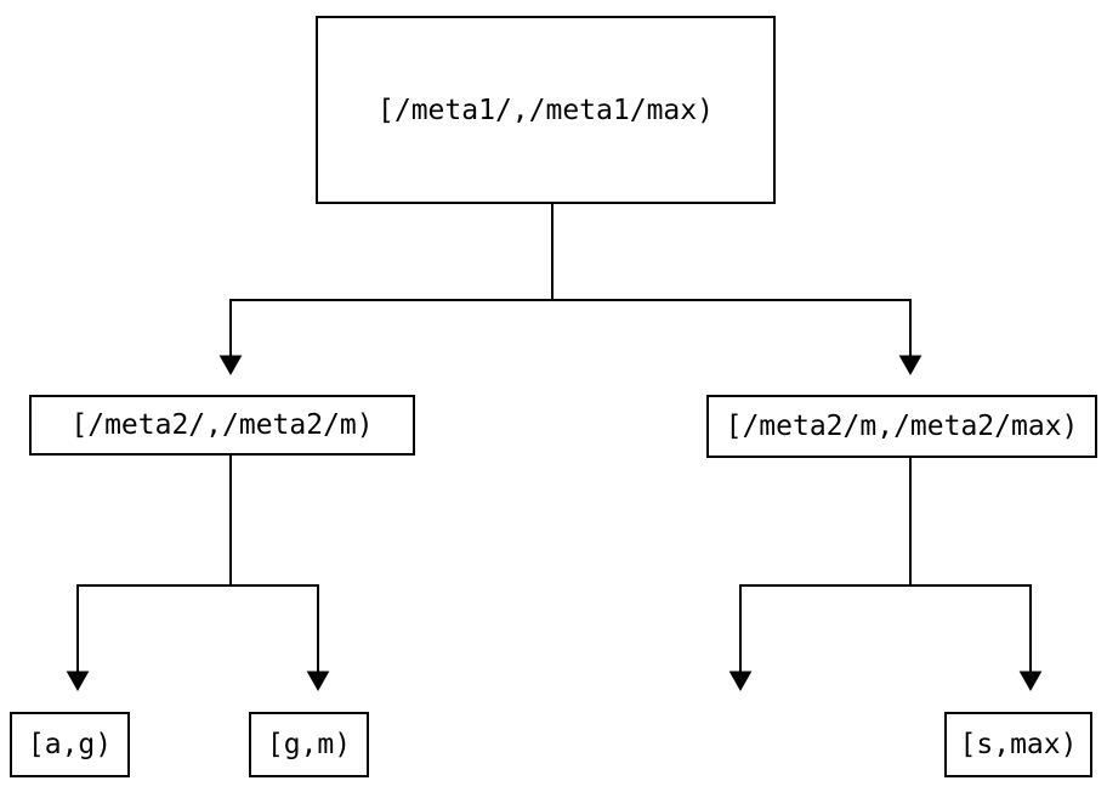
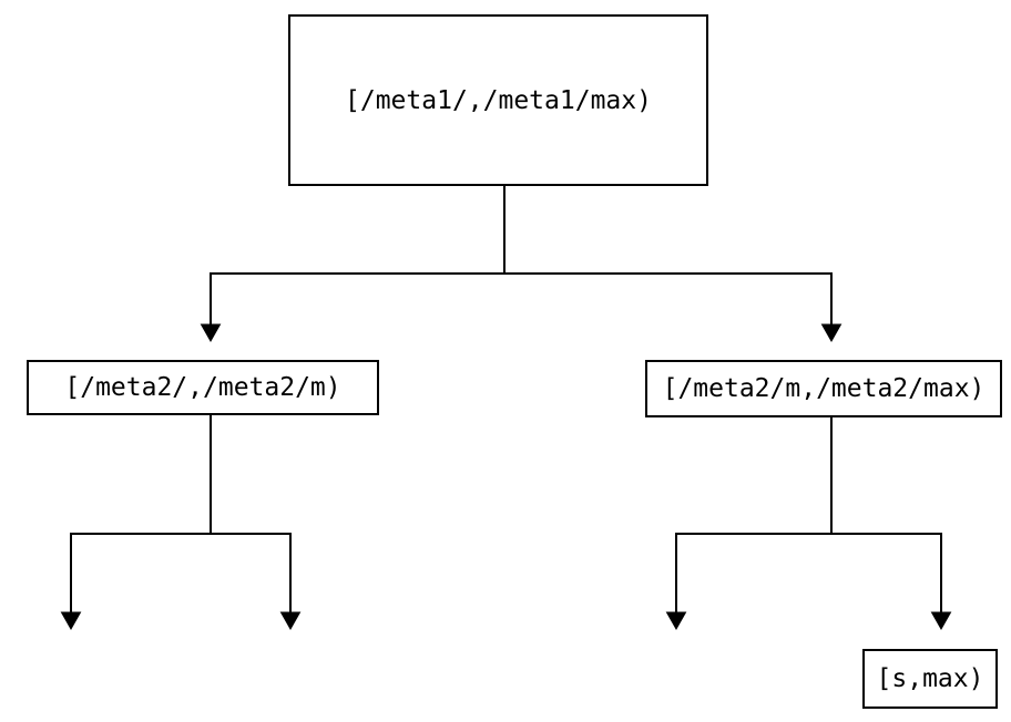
  [/meta1/,/meta1/max)
  [/meta2/,/meta2/m)
  [/meta2/m,/meta2/max)
- [a,g)
- [g,m)
  [s,max)
